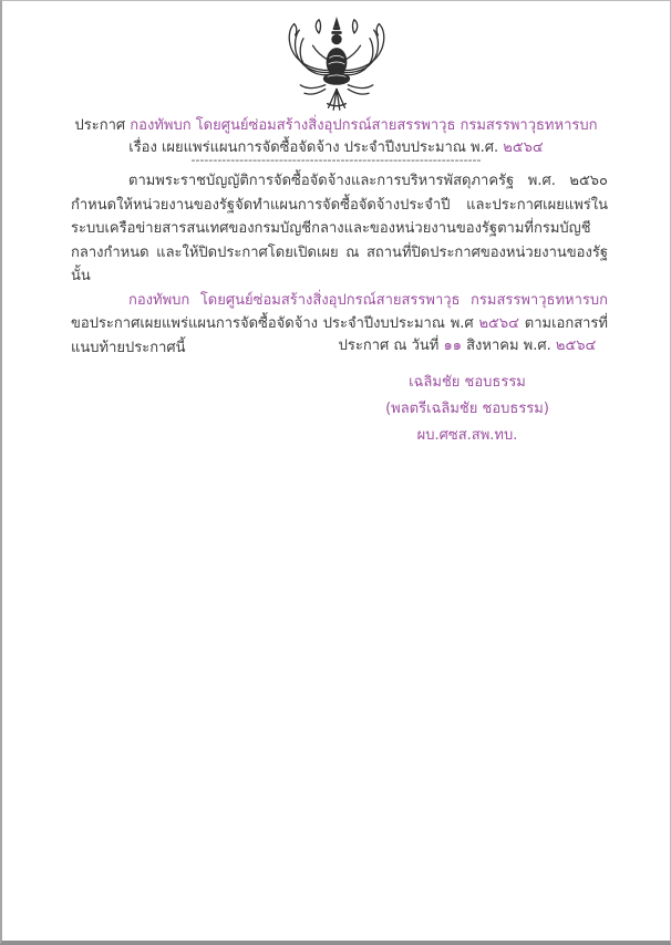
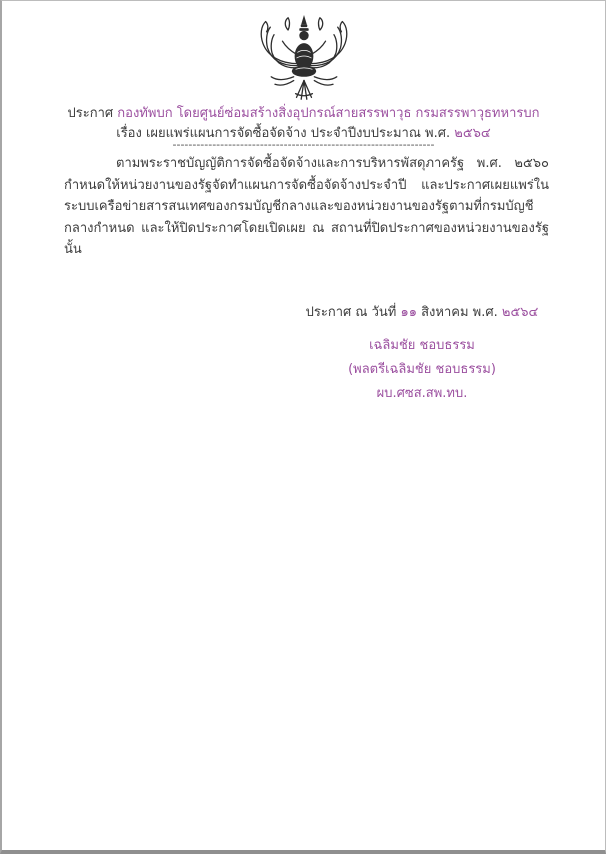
  ประกาศ กองทัพบก โดยศูนย์ซ่อมสร้างสิ่งอุปกรณ์สายสรรพาวุธ กรมสรรพาวุธทหารบก
  เรื่อง เผยแพร่แผนการจัดซื้อจัดจ้าง ประจำปีงบประมาณ พ.ศ. ๒๕๖๔
  ------------------------------------------------------------------
  ตามพระราชบัญญัติการจัดซื้อจัดจ้างและการบริหารพัสดุภาครัฐ พ.ศ. ๒๕๖๐ กำหนดให้หน่วยงานของรัฐจัดทำแผนการจัดซื้อจัดจ้างประจำปี และประกาศเผยแพร่ในระบบเครือข่ายสารสนเทศของกรมบัญชีกลางและของหน่วยงานของรัฐตามที่กรมบัญชีกลางกำหนด และให้ปิดประกาศโดยเปิดเผย ณ สถานที่ปิดประกาศของหน่วยงานของรัฐ นั้น
- กองทัพบก โดยศูนย์ซ่อมสร้างสิ่งอุปกรณ์สายสรรพาวุธ กรมสรรพาวุธทหารบก ขอประกาศเผยแพร่แผนการจัดซื้อจัดจ้าง ประจำปีงบประมาณ พ.ศ ๒๕๖๔ ตามเอกสารที่แนบท้ายประกาศนี้
  ประกาศ ณ วันที่ ๑๑ สิงหาคม พ.ศ. ๒๕๖๔
  เฉลิมชัย ชอบธรรม
  (พลตรีเฉลิมชัย ชอบธรรม)
  ผบ.ศซส.สพ.ทบ.
